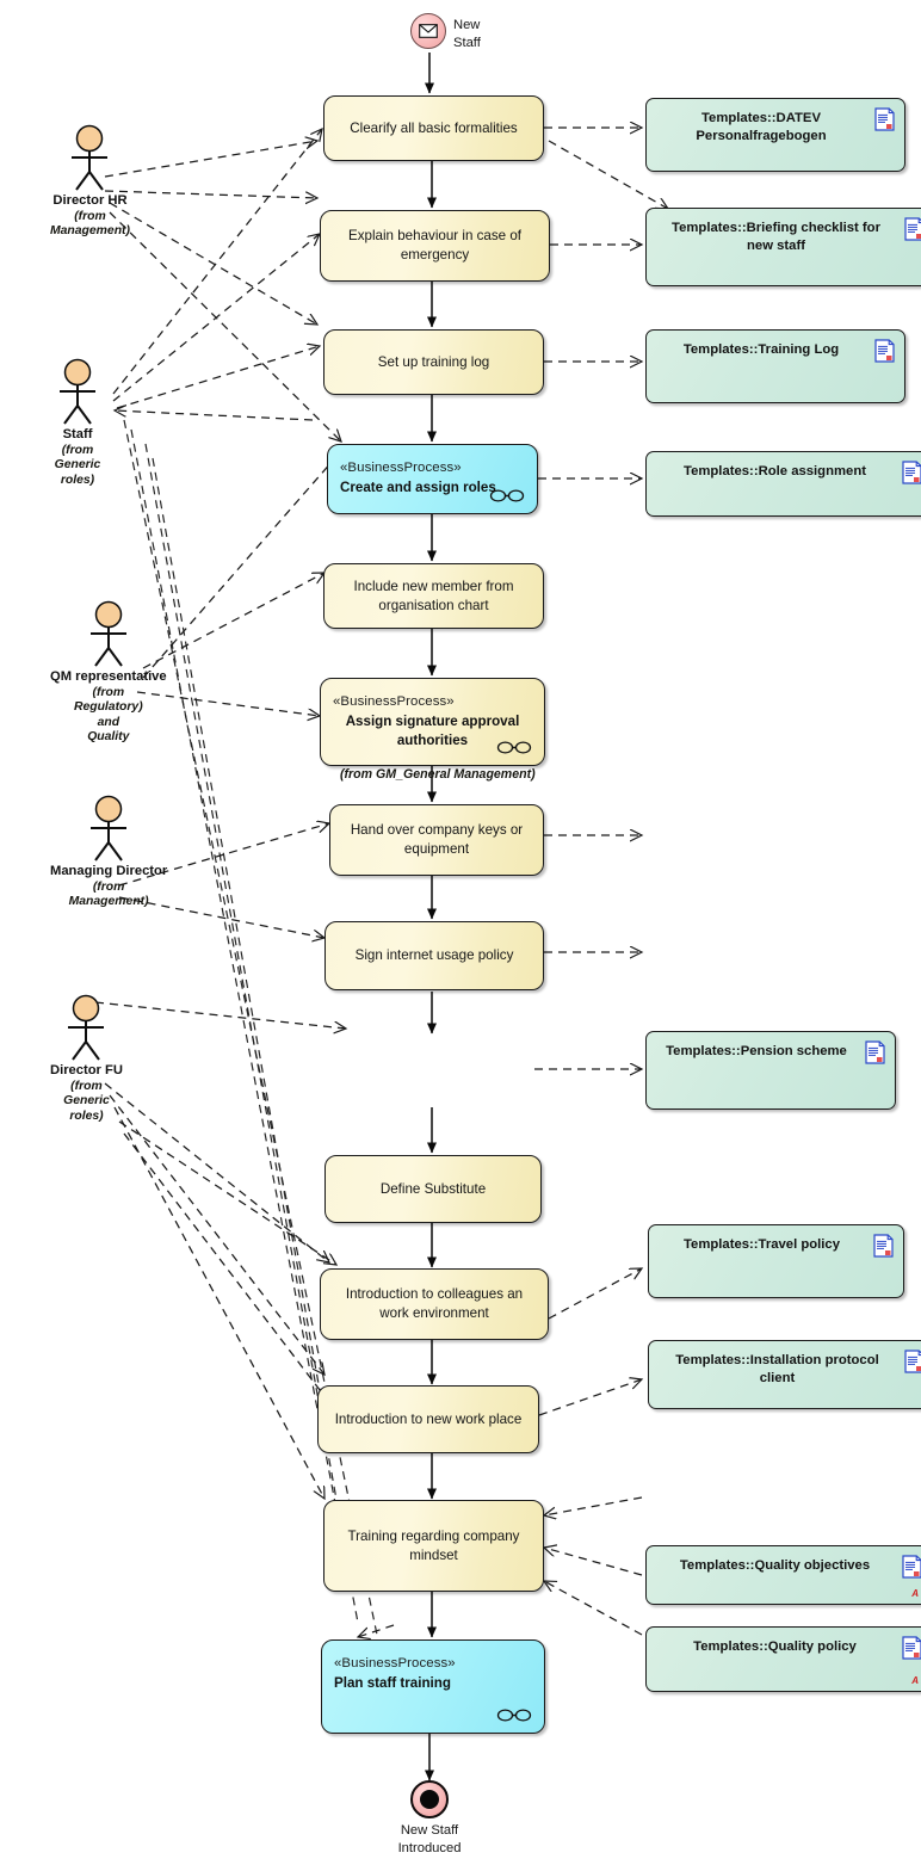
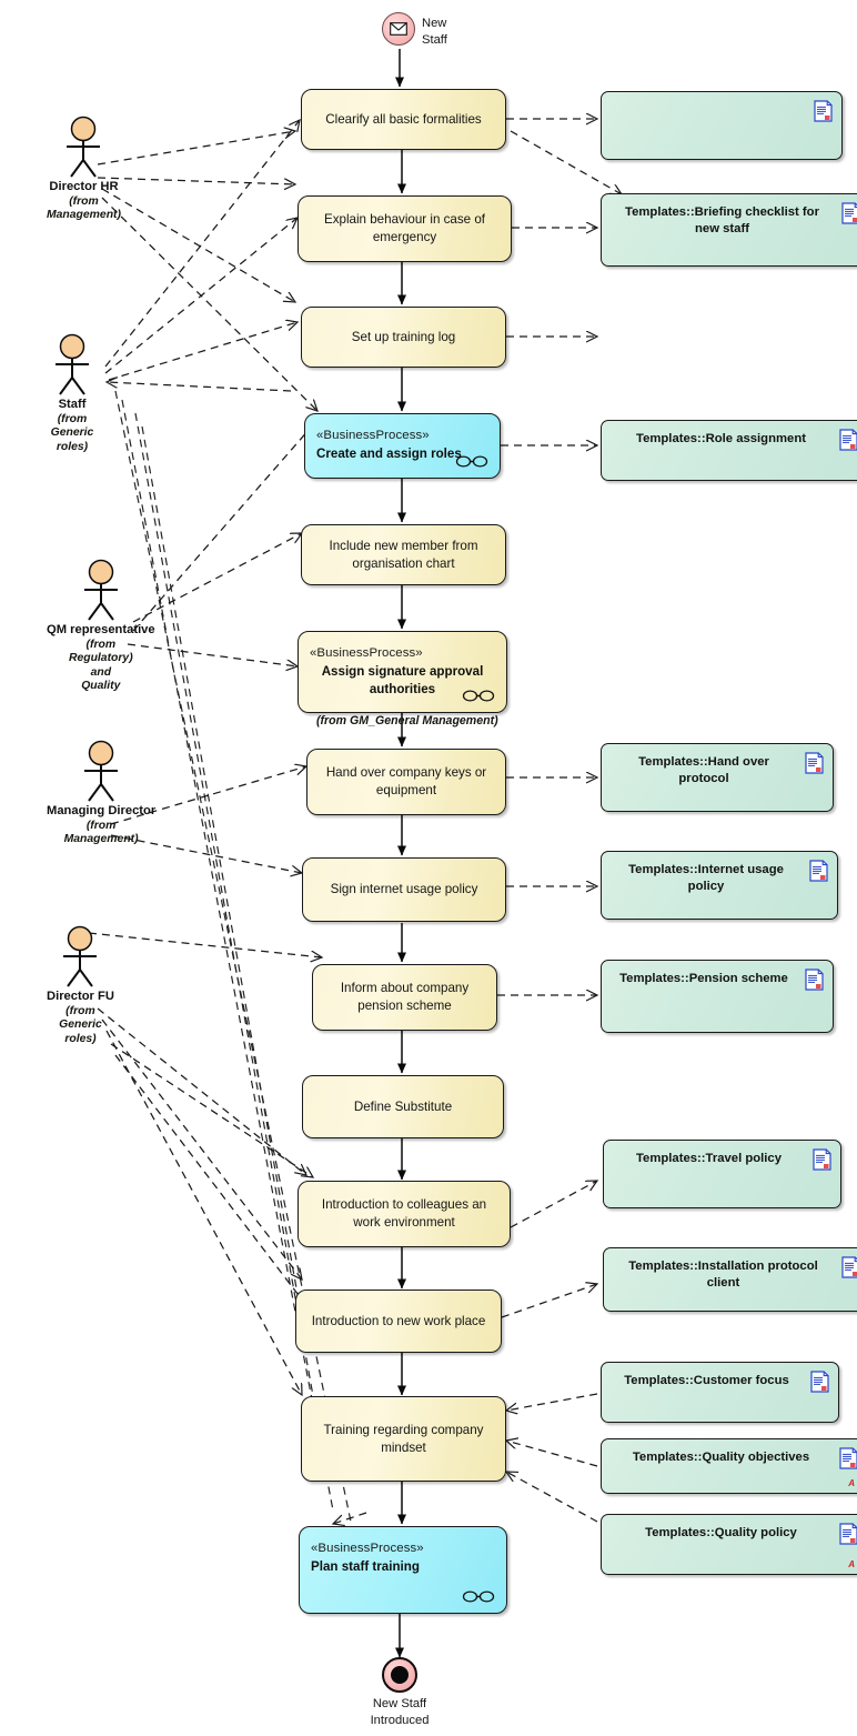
  New
  Staff
  Director HR
  (from
  Management)
  Staff
  (from
  Generic
  roles)
  QM representative
  (from
  Regulatory)
  and
  Quality
  Managing Director
  (from
  Management)
  Director FU
  (from
  Generic
  roles)
  Clearify all basic formalities
  Explain behaviour in case of emergency
  Set up training log
  «BusinessProcess»
  Create and assign roles
  Include new member from organisation chart
  «BusinessProcess»
  Assign signature approval authorities
  (from GM_General Management)
  Hand over company keys or equipment
  Sign internet usage policy
+ Inform about company pension scheme
  Define Substitute
  Introduction to colleagues an work environment
  Introduction to new work place
  Training regarding company mindset
  «BusinessProcess»
  Plan staff training
  New Staff
  Introduced
- Templates::DATEV Personalfragebogen
  Templates::Briefing checklist for new staff
- Templates::Training Log
  Templates::Role assignment
+ Templates::Hand over protocol
+ Templates::Internet usage policy
  Templates::Pension scheme
  Templates::Travel policy
  Templates::Installation protocol client
+ Templates::Customer focus
  Templates::Quality objectives
  A
  Templates::Quality policy
  A
